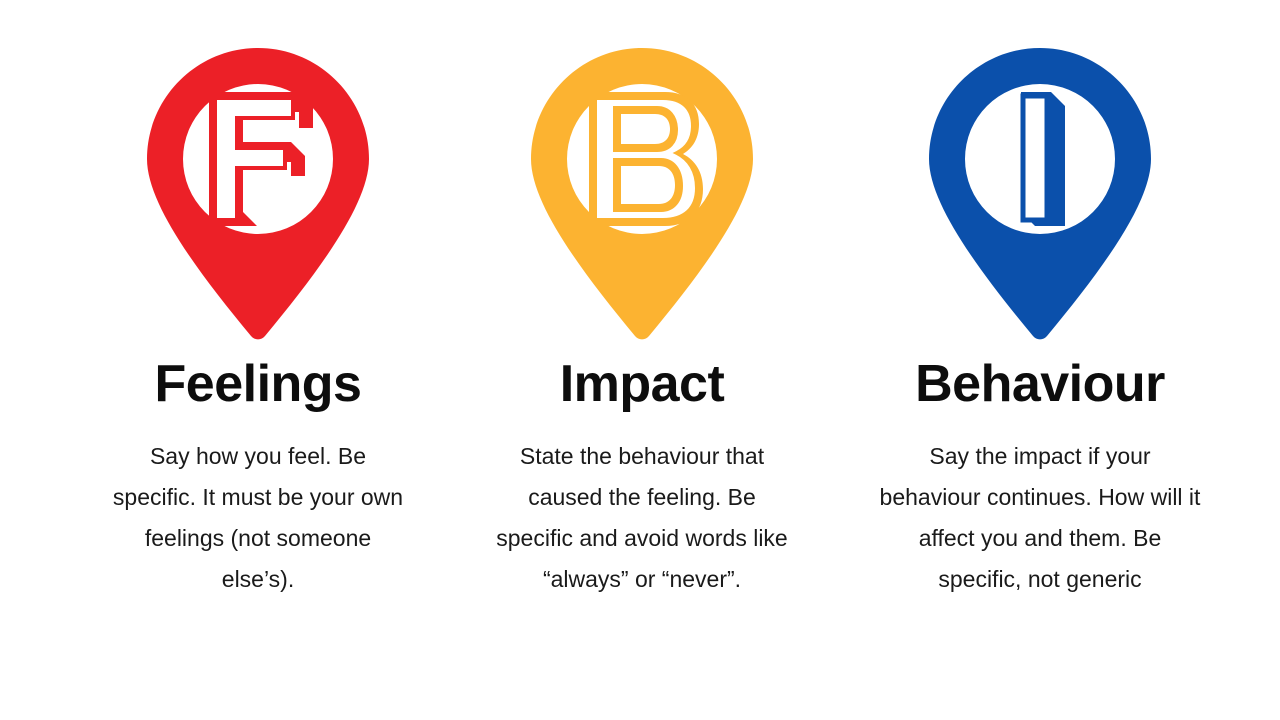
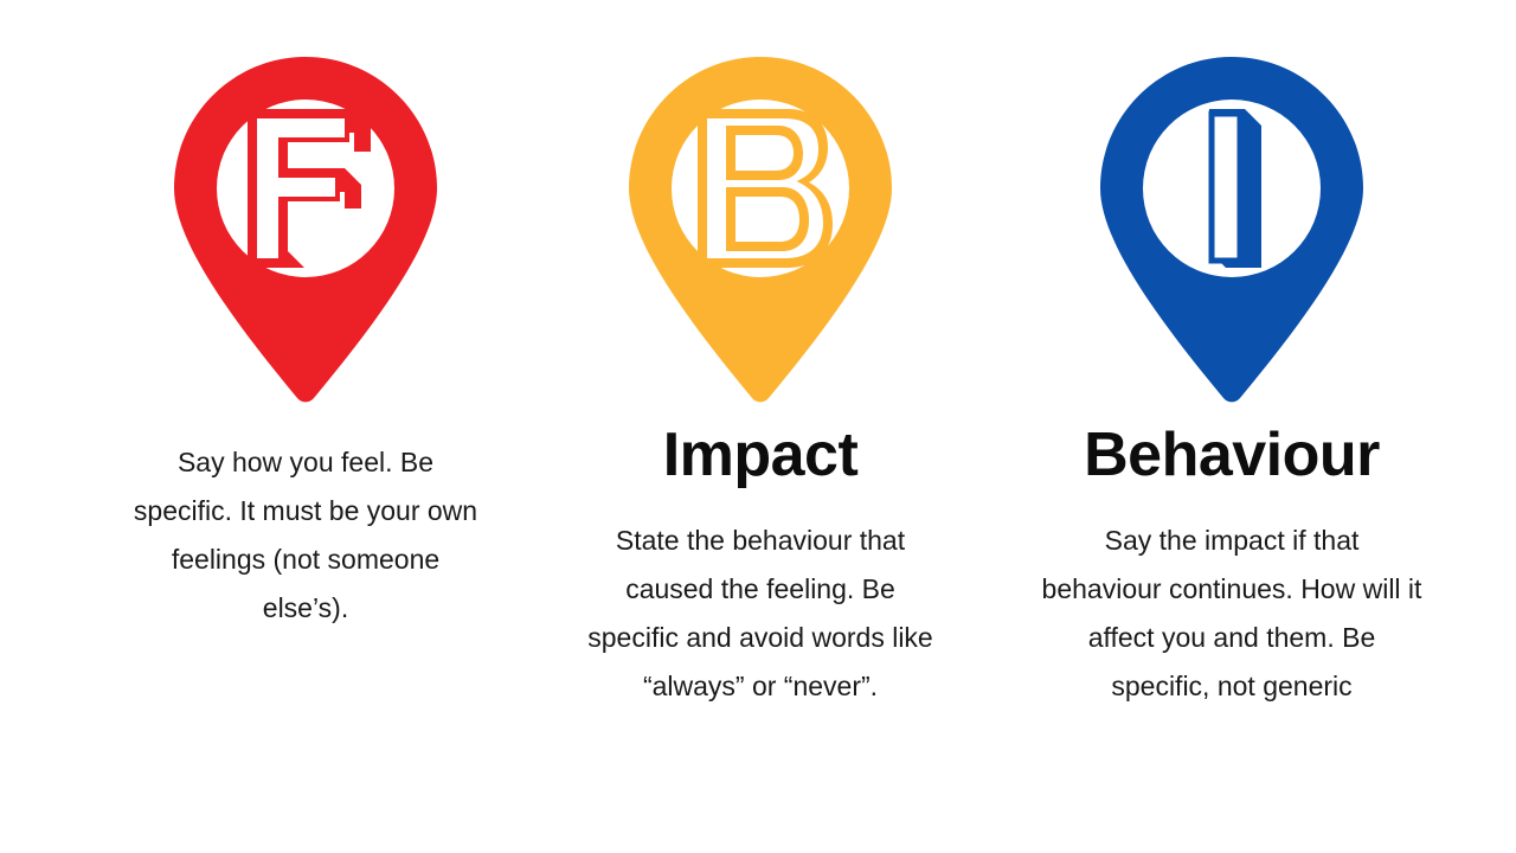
- Feelings
  Say how you feel. Be specific. It must be your own feelings (not someone else’s).
  Impact
  State the behaviour that caused the feeling. Be specific and avoid words like “always” or “never”.
  Behaviour
- Say the impact if your behaviour continues. How will it affect you and them. Be specific, not generic
+ Say the impact if that behaviour continues. How will it affect you and them. Be specific, not generic
